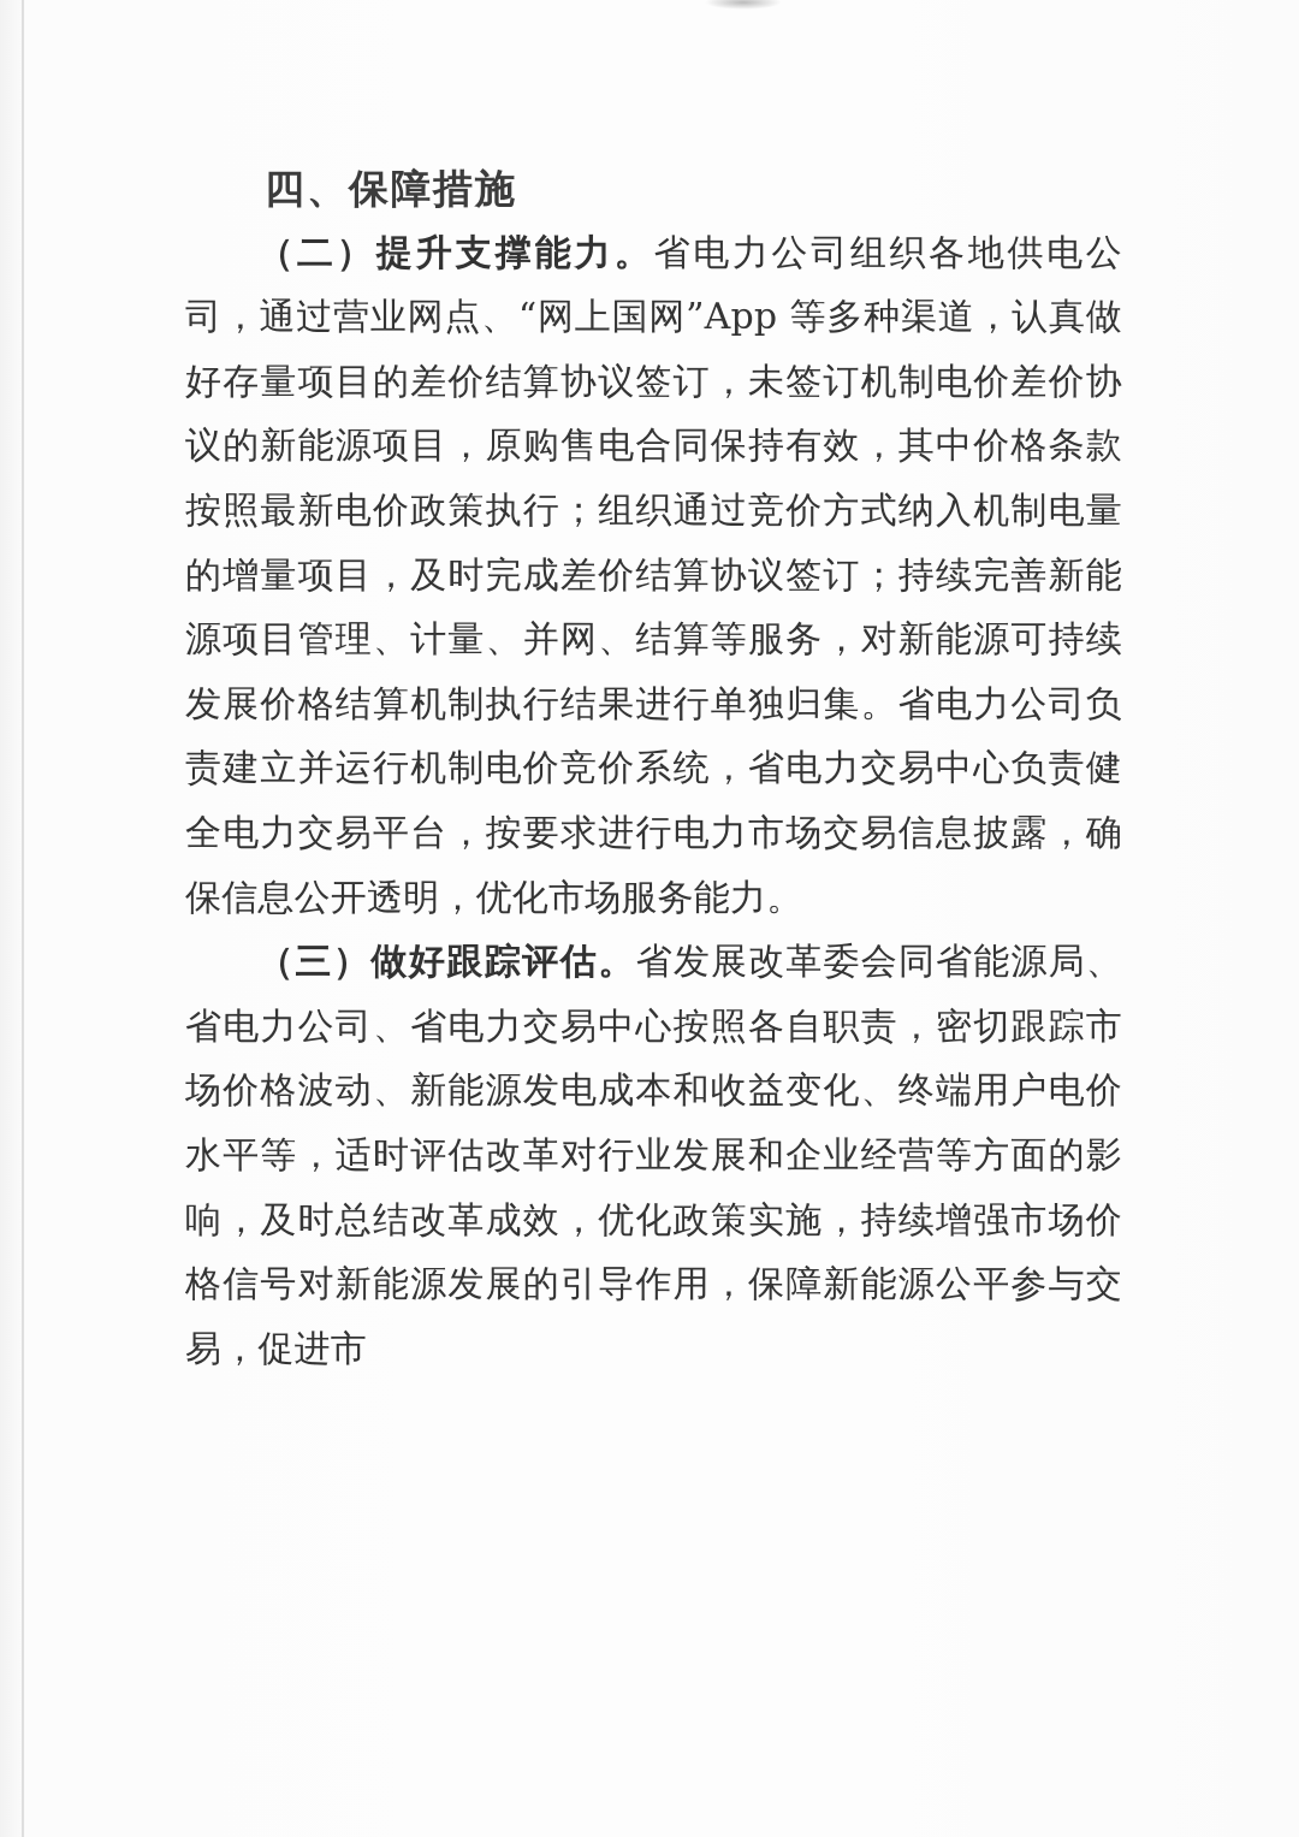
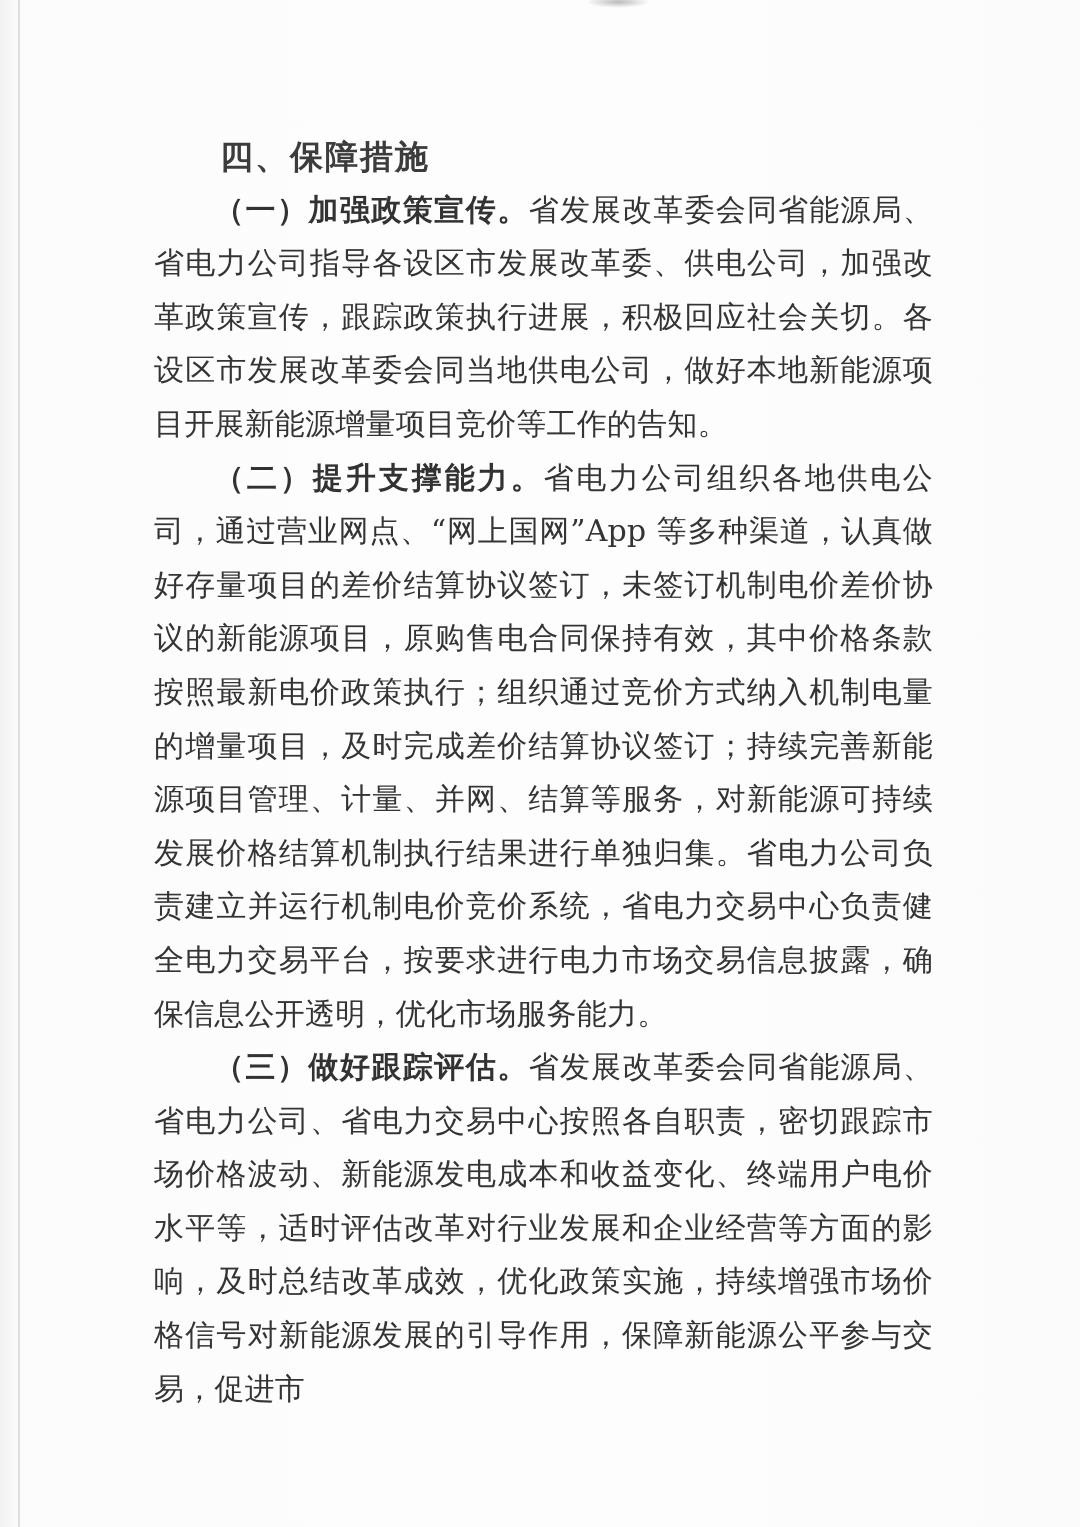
  四、保障措施
+ （一）加强政策宣传。省发展改革委会同省能源局、省电力公司指导各设区市发展改革委、供电公司，加强改革政策宣传，跟踪政策执行进展，积极回应社会关切。各设区市发展改革委会同当地供电公司，做好本地新能源项目开展新能源增量项目竞价等工作的告知。
  （二）提升支撑能力。省电力公司组织各地供电公司，通过营业网点、“网上国网”App 等多种渠道，认真做好存量项目的差价结算协议签订，未签订机制电价差价协议的新能源项目，原购售电合同保持有效，其中价格条款按照最新电价政策执行；组织通过竞价方式纳入机制电量的增量项目，及时完成差价结算协议签订；持续完善新能源项目管理、计量、并网、结算等服务，对新能源可持续发展价格结算机制执行结果进行单独归集。省电力公司负责建立并运行机制电价竞价系统，省电力交易中心负责健全电力交易平台，按要求进行电力市场交易信息披露，确保信息公开透明，优化市场服务能力。
  （三）做好跟踪评估。省发展改革委会同省能源局、省电力公司、省电力交易中心按照各自职责，密切跟踪市场价格波动、新能源发电成本和收益变化、终端用户电价水平等，适时评估改革对行业发展和企业经营等方面的影响，及时总结改革成效，优化政策实施，持续增强市场价格信号对新能源发展的引导作用，保障新能源公平参与交易，促进市
